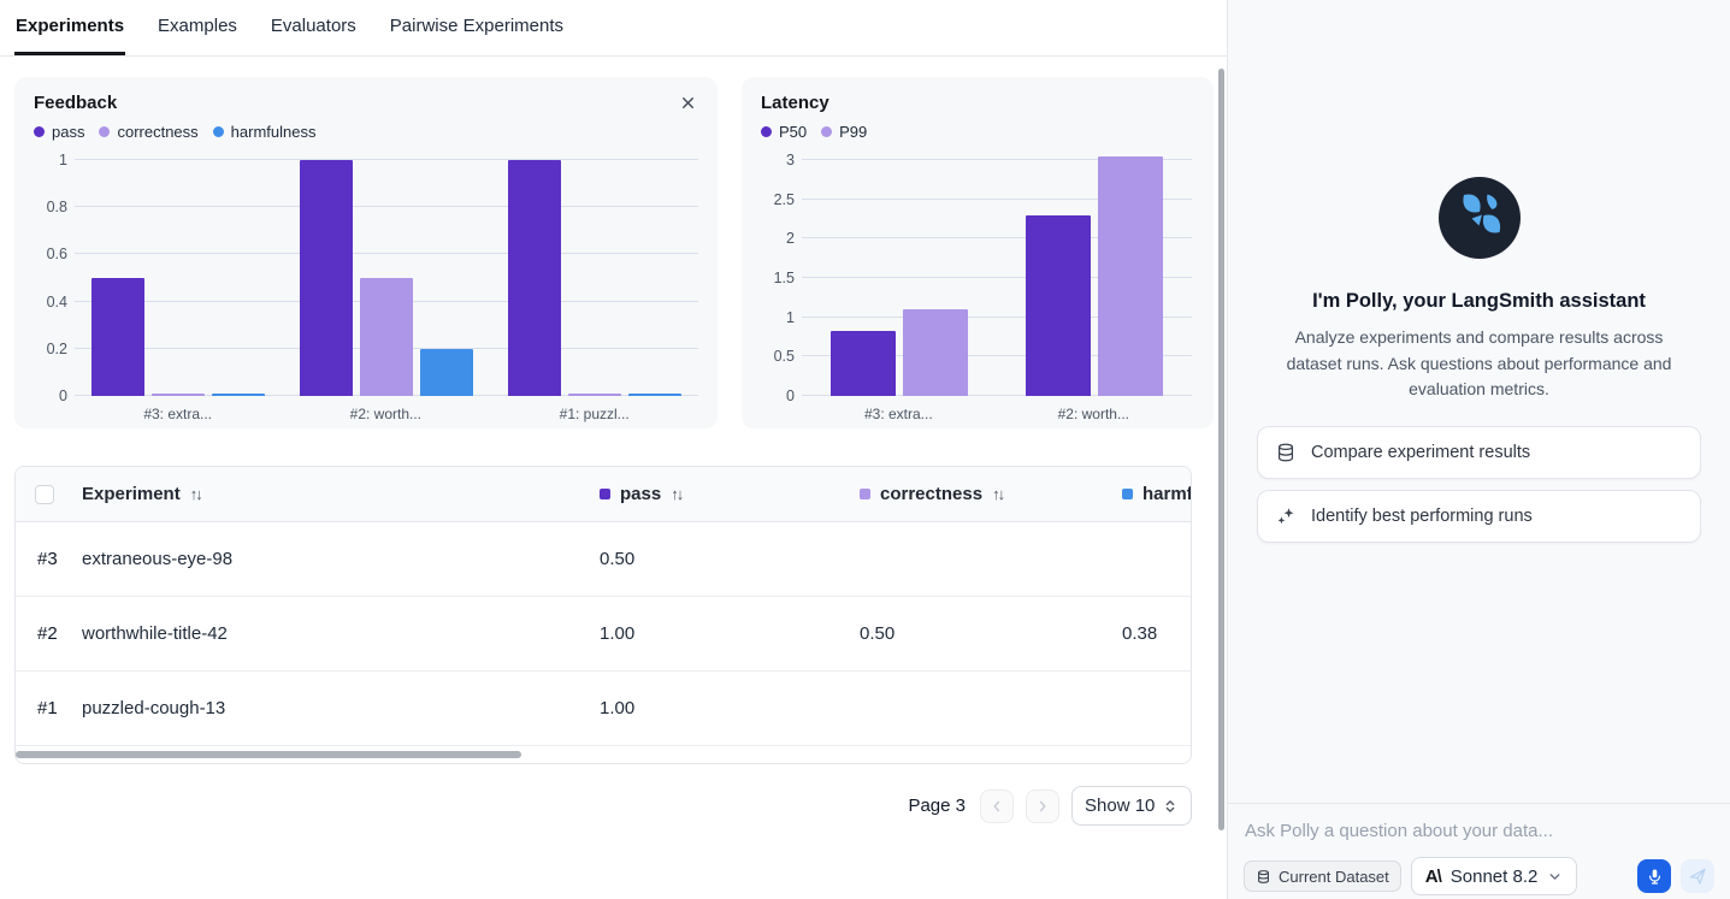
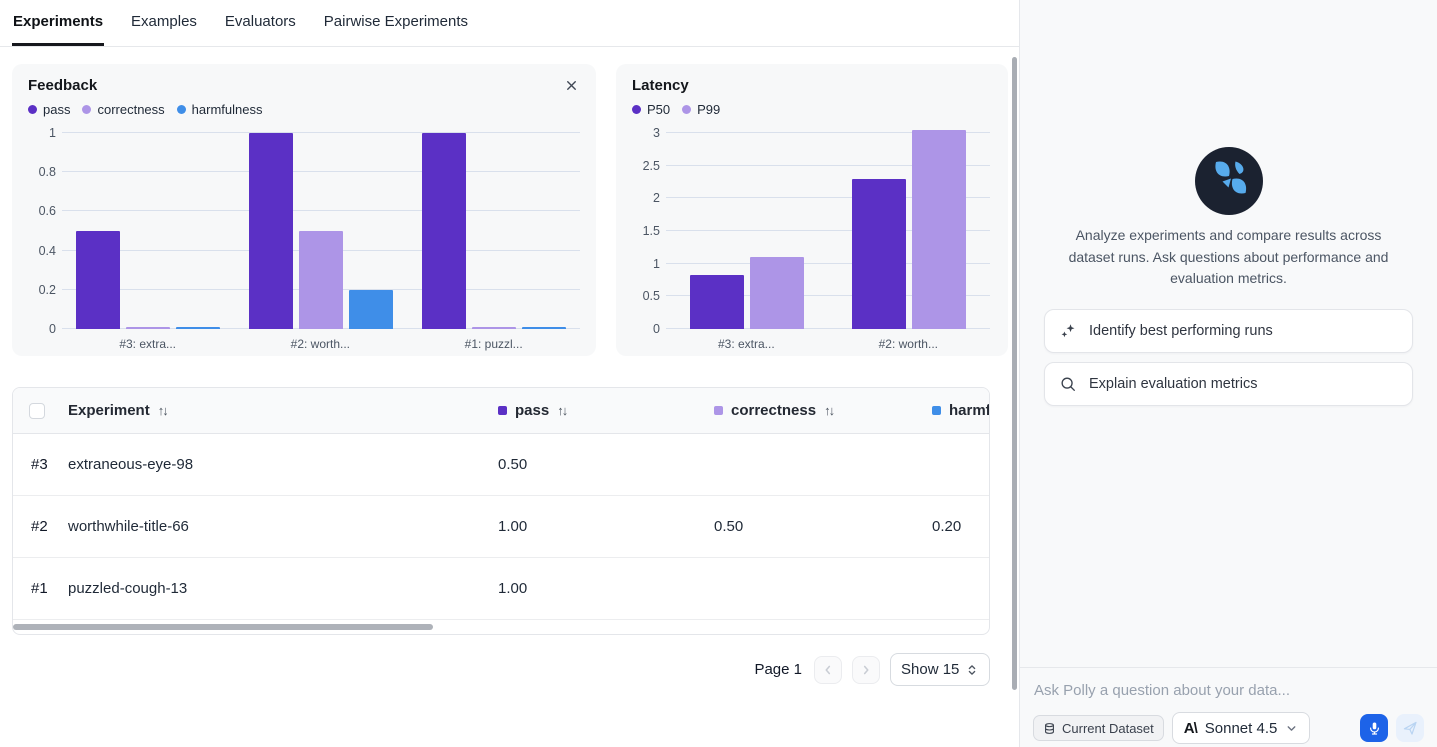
  Experiments
  Examples
  Evaluators
  Pairwise Experiments
  Feedback
  pass
  correctness
  harmfulness
  1
  0.8
  0.6
  0.4
  0.2
  0
  #3: extra...
  #2: worth...
  #1: puzzl...
  Latency
  P50
  P99
  3
  2.5
  2
  1.5
  1
  0.5
  0
  #3: extra...
  #2: worth...
  Experiment
  ↑↓
  pass
  ↑↓
  correctness
  ↑↓
  #3
  extraneous-eye-98
  0.50
  #2
- worthwhile-title-42
+ worthwhile-title-66
  1.00
  0.50
- 0.38
+ 0.20
  #1
  puzzled-cough-13
  1.00
- Page 3
+ Page 1
- Show 10
+ Show 15
- I'm Polly, your LangSmith assistant
  Analyze experiments and compare results across dataset runs. Ask questions about performance and evaluation metrics.
- Compare experiment results
  Identify best performing runs
+ Explain evaluation metrics
  Ask Polly a question about your data...
  Current Dataset
  A\
- Sonnet 8.2
+ Sonnet 4.5
